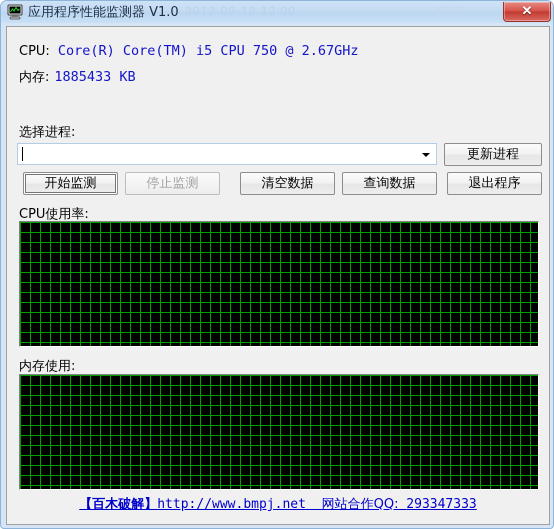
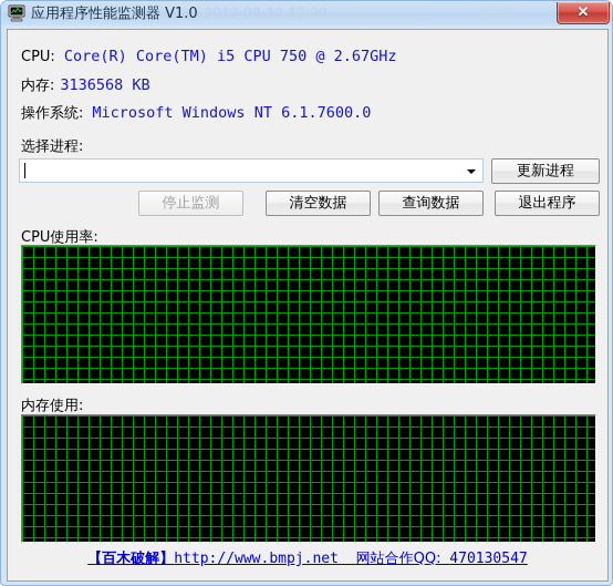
  应用程序性能监测器 V1.0
  ✕
  CPU: Core(R) Core(TM) i5 CPU 750 @ 2.67GHz
- 内存: 1885433 KB
+ 内存: 3136568 KB
+ 操作系统: Microsoft Windows NT 6.1.7600.0
  选择进程:
  更新进程
- 开始监测
  停止监测
  清空数据
  查询数据
  退出程序
  CPU使用率:
  内存使用:
- 【百木破解】http://www.bmpj.net 网站合作QQ: 293347333
+ 【百木破解】http://www.bmpj.net 网站合作QQ: 470130547
